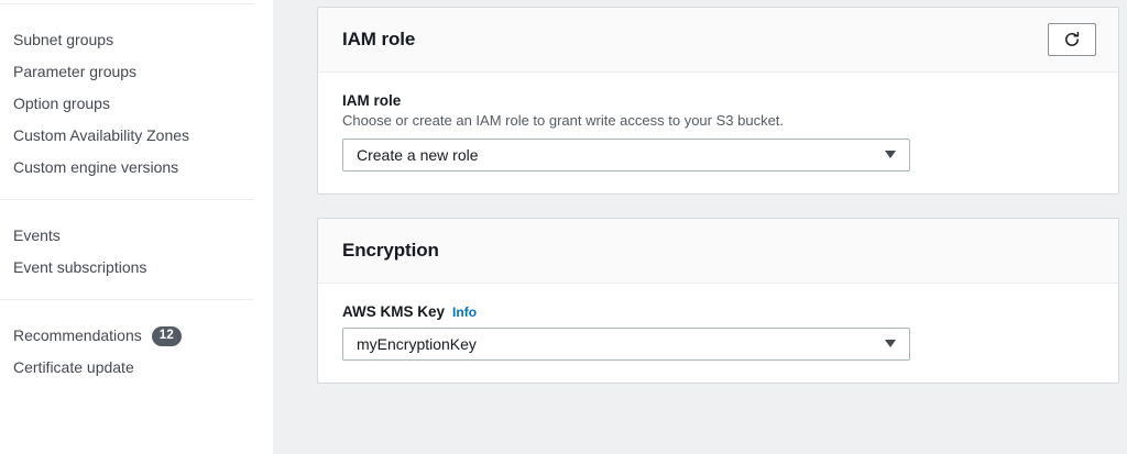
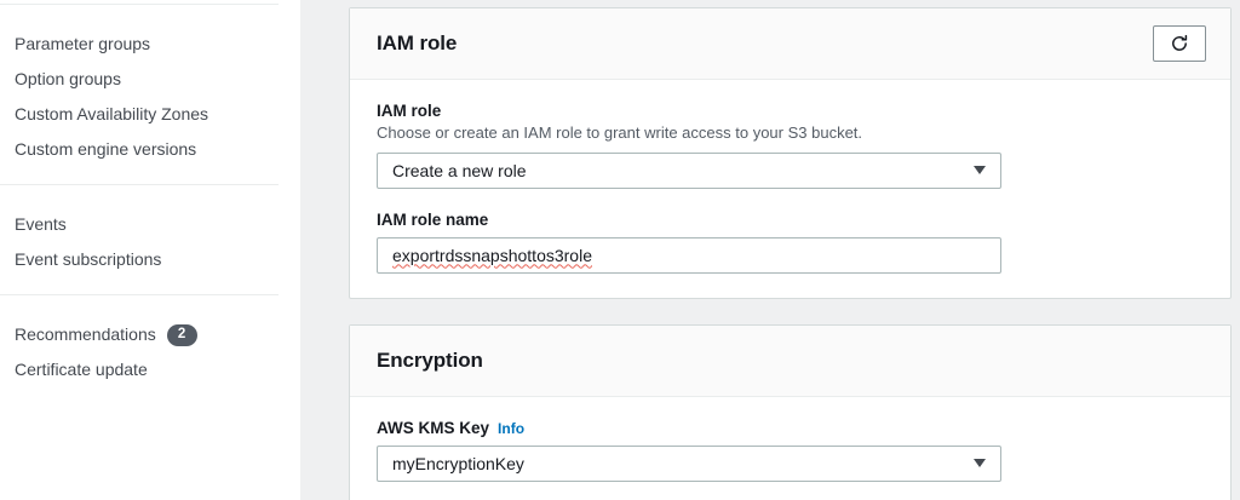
- Subnet groups
  Parameter groups
  Option groups
  Custom Availability Zones
  Custom engine versions
  Events
  Event subscriptions
  Recommendations
- 12
+ 2
  Certificate update
  IAM role
  IAM role
  Choose or create an IAM role to grant write access to your S3 bucket.
  Create a new role
+ IAM role name
+ exportrdssnapshottos3role
  Encryption
  AWS KMS Key
  Info
  myEncryptionKey
